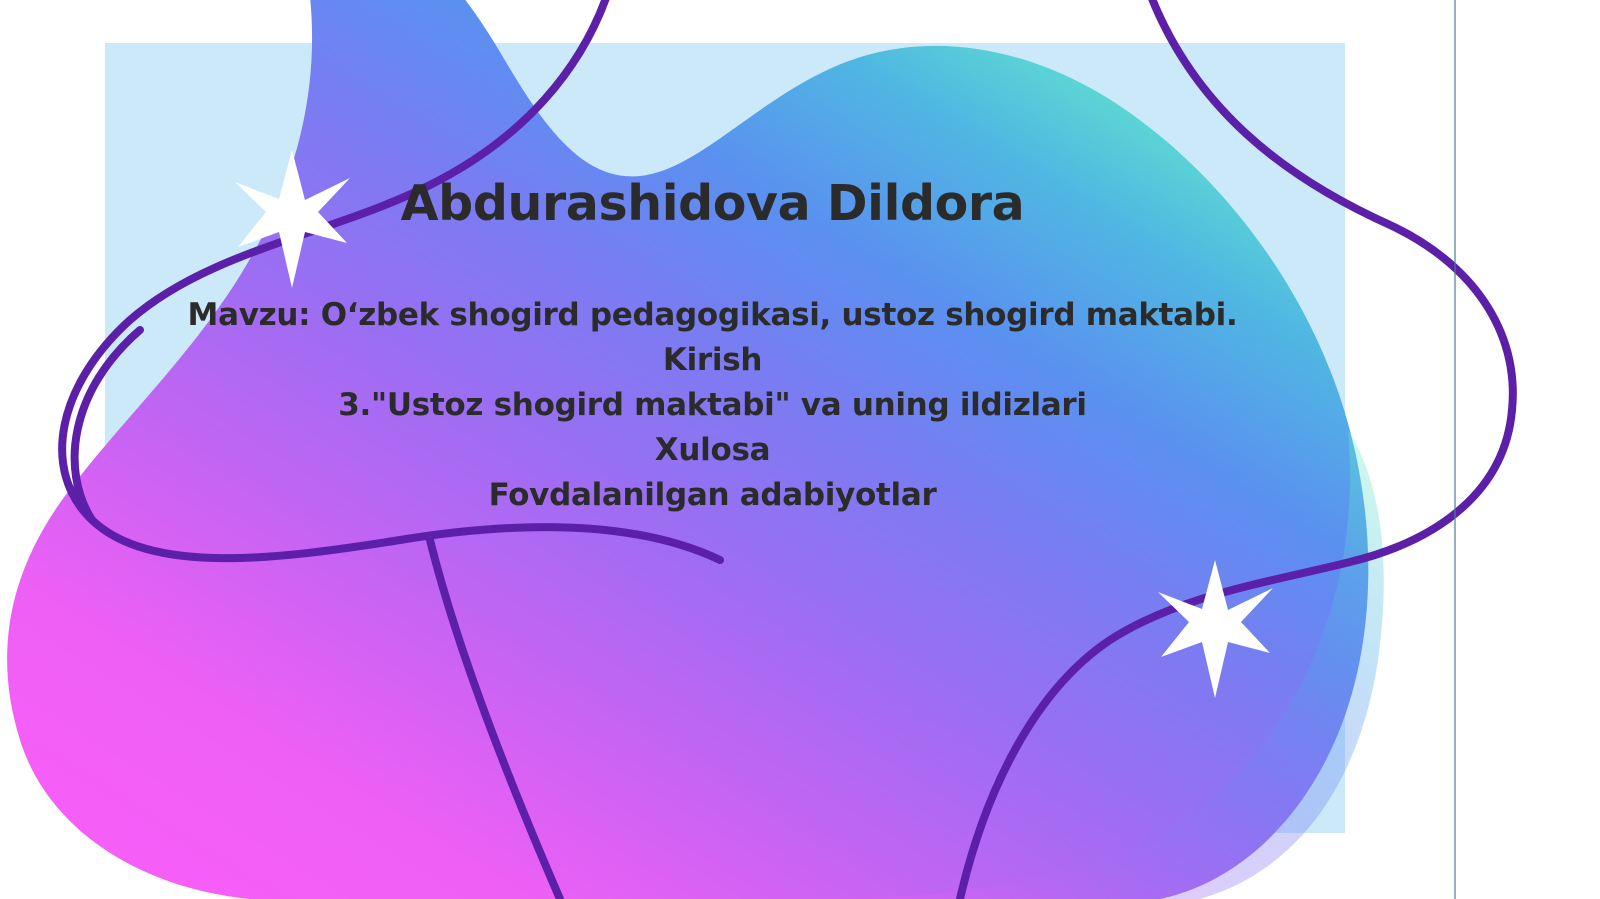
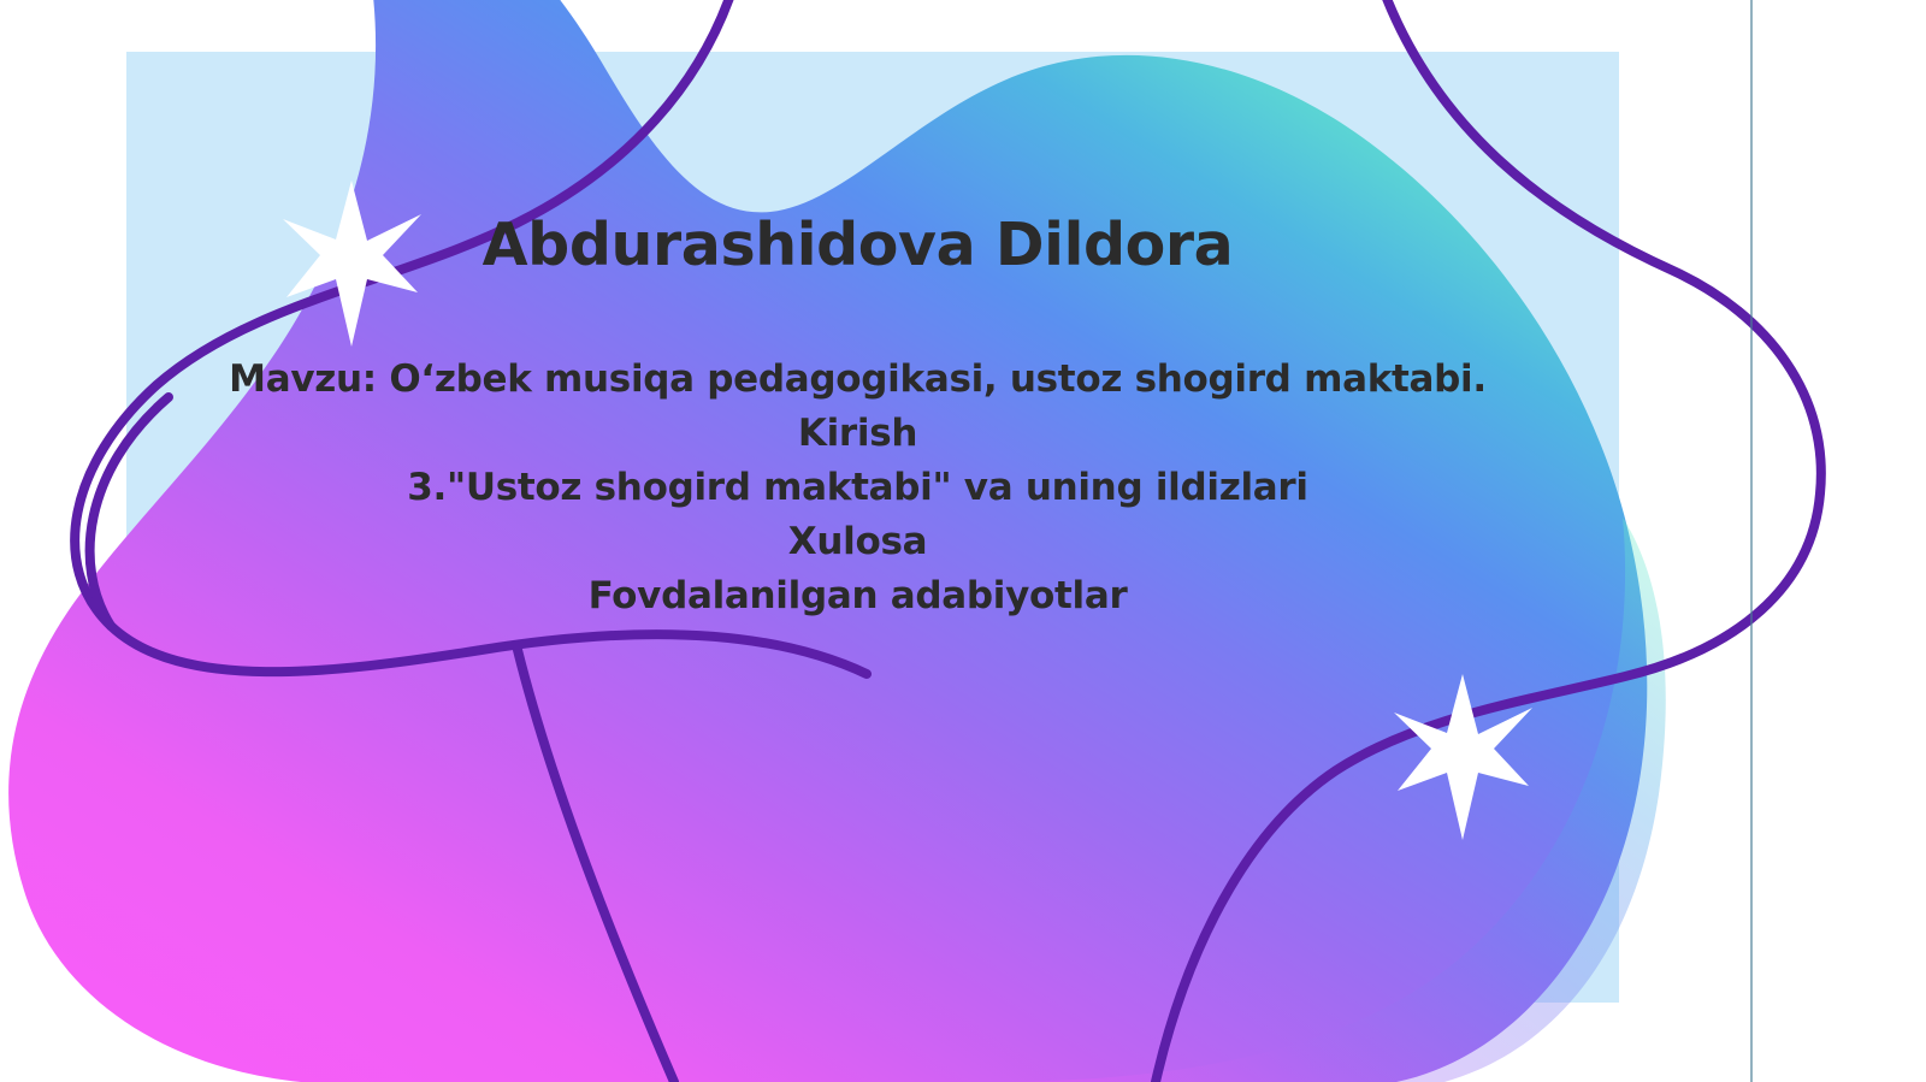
  Abdurashidova Dildora
- Mavzu: O‘zbek shogird pedagogikasi, ustoz shogird maktabi.
+ Mavzu: O‘zbek musiqa pedagogikasi, ustoz shogird maktabi.
  Kirish
  3."Ustoz shogird maktabi" va uning ildizlari
  Xulosa
  Fovdalanilgan adabiyotlar
